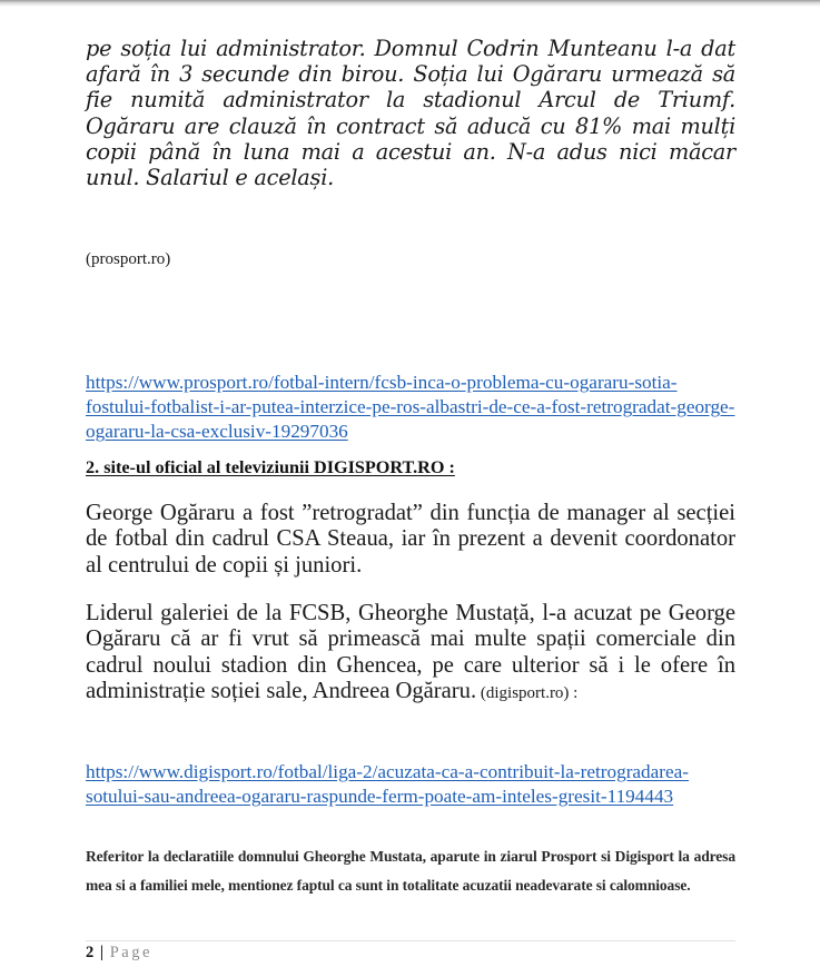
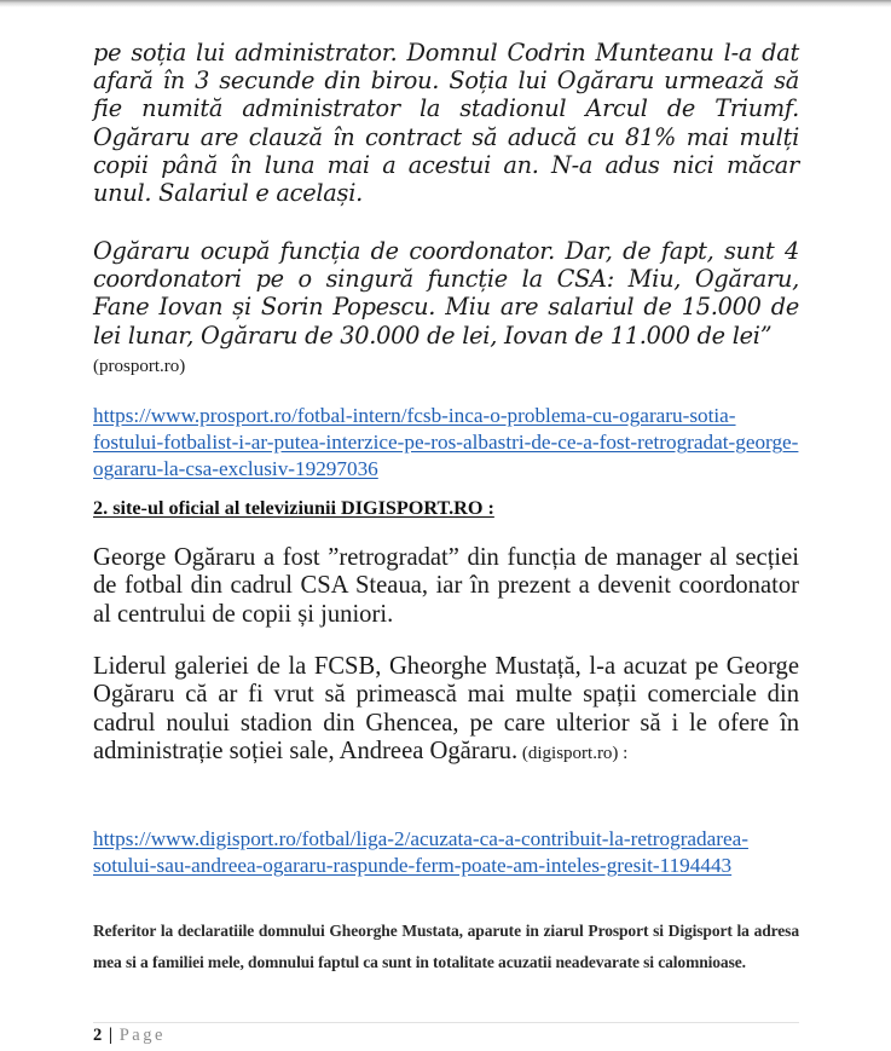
  pe soția lui administrator. Domnul Codrin Munteanu l-a dat afară în 3 secunde din birou. Soția lui Ogăraru urmează să fie numită administrator la stadionul Arcul de Triumf. Ogăraru are clauză în contract să aducă cu 81% mai mulți copii până în luna mai a acestui an. N-a adus nici măcar unul. Salariul e același.
+ Ogăraru ocupă funcția de coordonator. Dar, de fapt, sunt 4 coordonatori pe o singură funcție la CSA: Miu, Ogăraru, Fane Iovan și Sorin Popescu. Miu are salariul de 15.000 de lei lunar, Ogăraru de 30.000 de lei, Iovan de 11.000 de lei”
  (prosport.ro)
  https://www.prosport.ro/fotbal-intern/fcsb-inca-o-problema-cu-ogararu-sotia-fostului-fotbalist-i-ar-putea-interzice-pe-ros-albastri-de-ce-a-fost-retrogradat-george-ogararu-la-csa-exclusiv-19297036
  2. site-ul oficial al televiziunii DIGISPORT.RO :
  George Ogăraru a fost ”retrogradat” din funcția de manager al secției de fotbal din cadrul CSA Steaua, iar în prezent a devenit coordonator al centrului de copii și juniori.
  Liderul galeriei de la FCSB, Gheorghe Mustață, l-a acuzat pe George Ogăraru că ar fi vrut să primească mai multe spații comerciale din cadrul noului stadion din Ghencea, pe care ulterior să i le ofere în administrație soției sale, Andreea Ogăraru. (digisport.ro) :
  https://www.digisport.ro/fotbal/liga-2/acuzata-ca-a-contribuit-la-retrogradarea-sotului-sau-andreea-ogararu-raspunde-ferm-poate-am-inteles-gresit-1194443
- Referitor la declaratiile domnului Gheorghe Mustata, aparute in ziarul Prosport si Digisport la adresa mea si a familiei mele, mentionez faptul ca sunt in totalitate acuzatii neadevarate si calomnioase.
+ Referitor la declaratiile domnului Gheorghe Mustata, aparute in ziarul Prosport si Digisport la adresa mea si a familiei mele, domnului faptul ca sunt in totalitate acuzatii neadevarate si calomnioase.
  2 | Page
